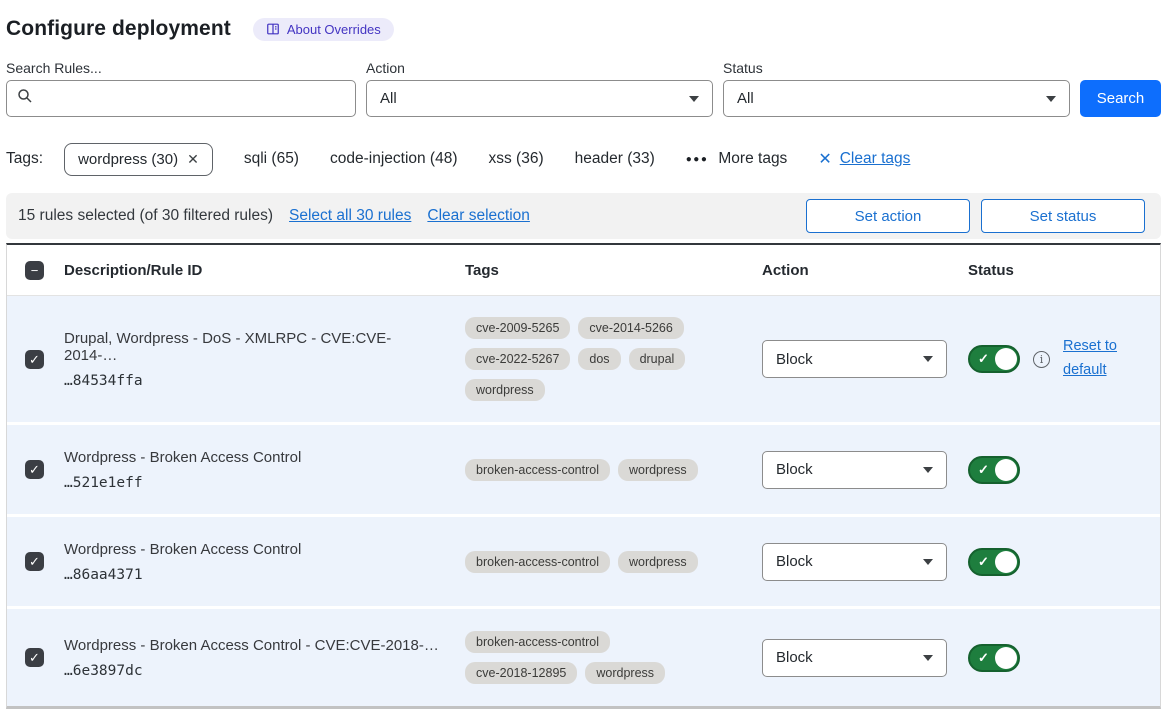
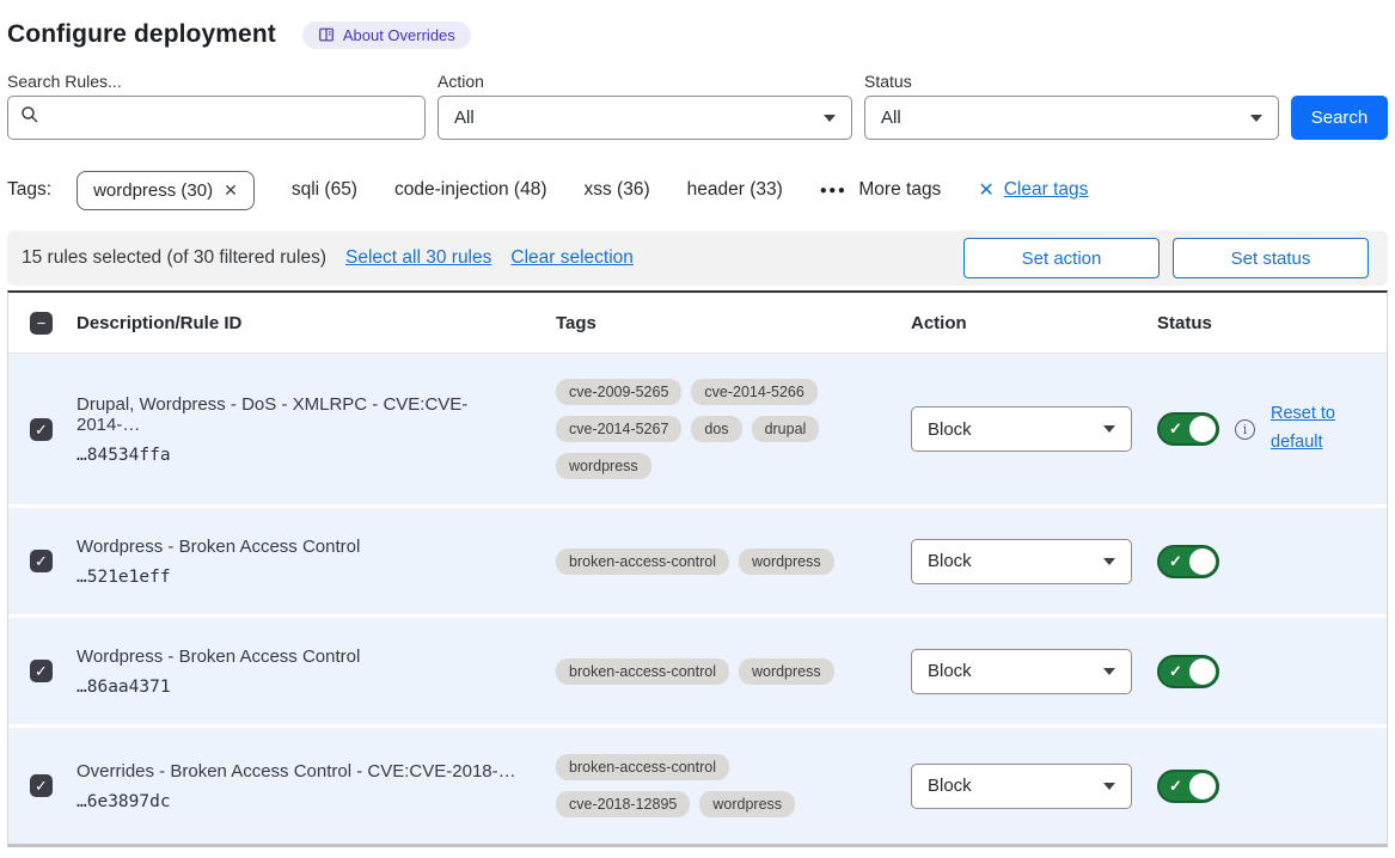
  Configure deployment
  About Overrides
  Search Rules...
  Action
  All
  Status
  All
  Search
  Tags:
  wordpress (30)
  ✕
  sqli (65)
  code-injection (48)
  xss (36)
  header (33)
  ●●●
  More tags
  ✕
  Clear tags
  15 rules selected (of 30 filtered rules)
  Select all 30 rules
  Clear selection
  Set action
  Set status
  −
  Description/Rule ID
  Tags
  Action
  Status
  ✓
  Drupal, Wordpress - DoS - XMLRPC - CVE:CVE-2014-…
  …84534ffa
  cve-2009-5265
  cve-2014-5266
- cve-2022-5267
+ cve-2014-5267
  dos
  drupal
  wordpress
  Block
  ✓
  i
  Reset to default
  ✓
  Wordpress - Broken Access Control
  …521e1eff
  broken-access-control
  wordpress
  Block
  ✓
  ✓
  Wordpress - Broken Access Control
  …86aa4371
  broken-access-control
  wordpress
  Block
  ✓
  ✓
- Wordpress - Broken Access Control - CVE:CVE-2018-…
+ Overrides - Broken Access Control - CVE:CVE-2018-…
  …6e3897dc
  broken-access-control
  cve-2018-12895
  wordpress
  Block
  ✓
